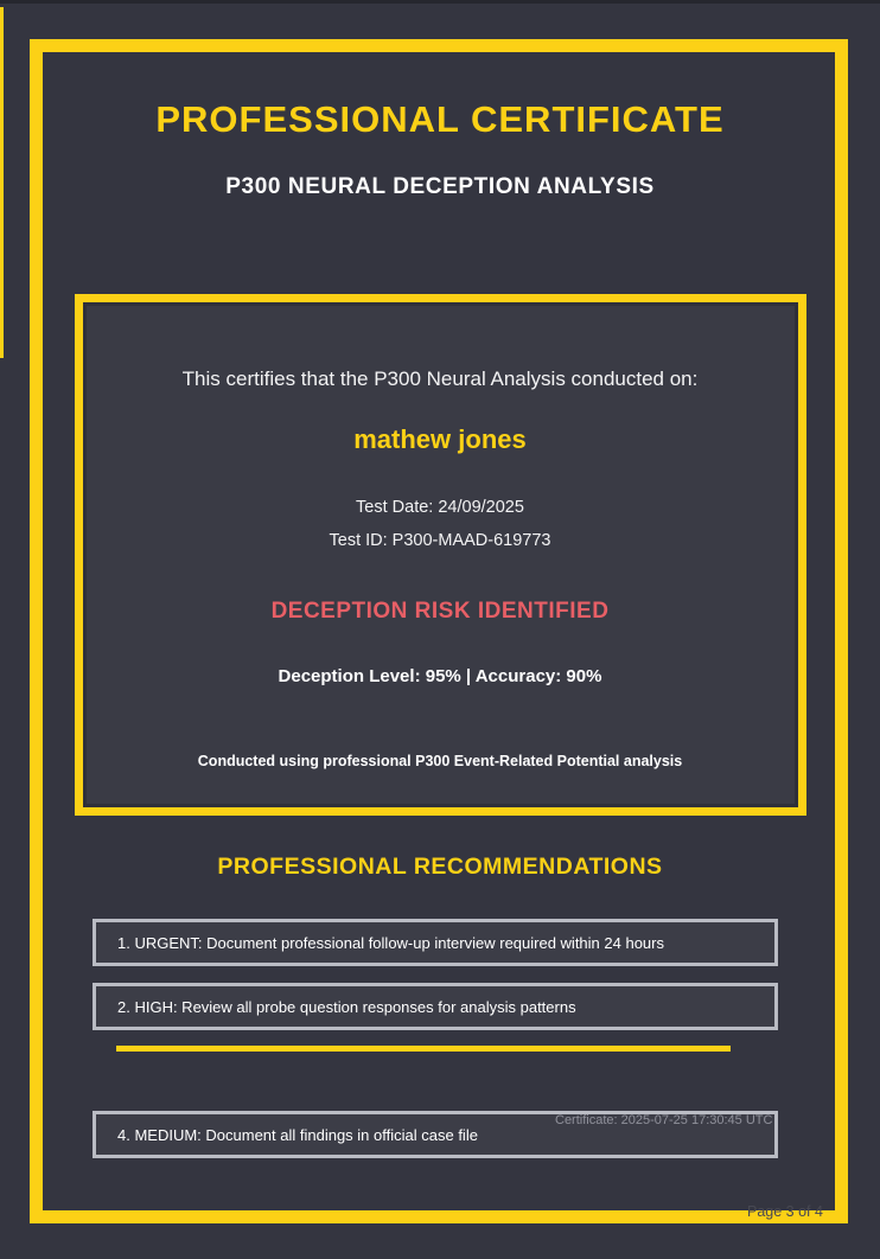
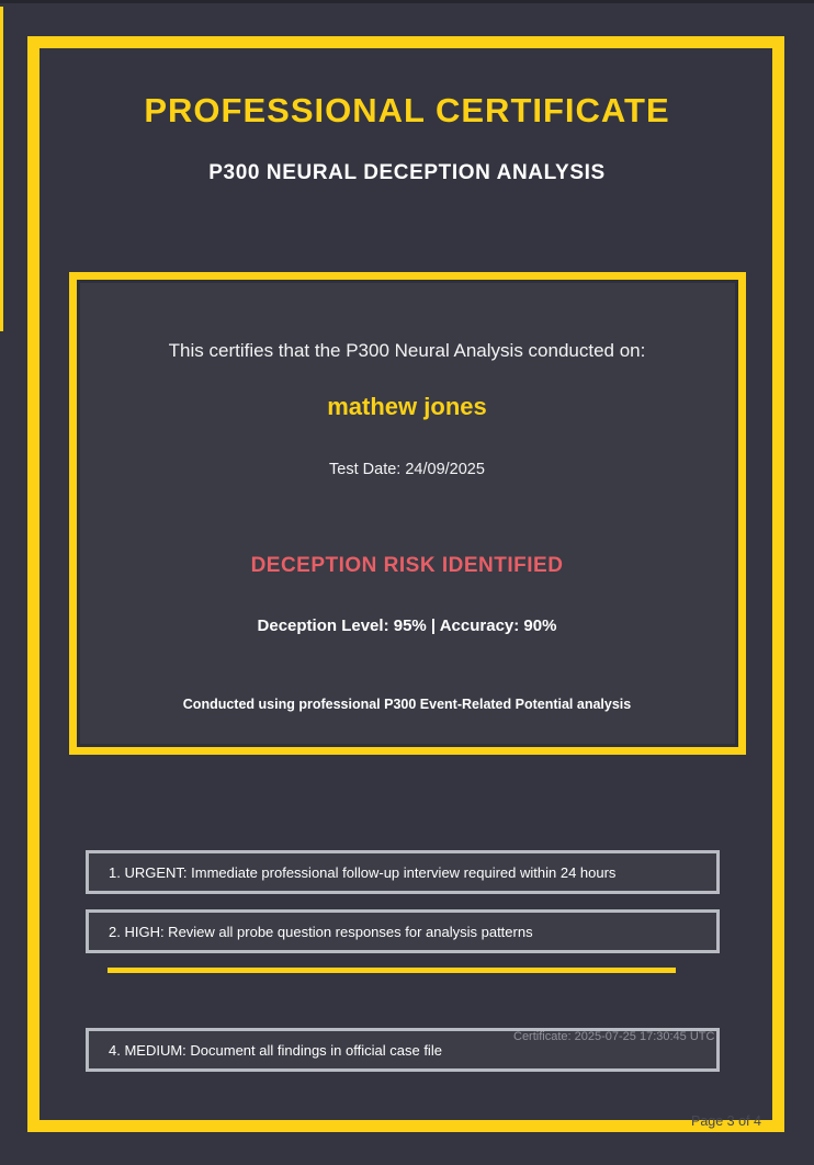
  PROFESSIONAL CERTIFICATE
  P300 NEURAL DECEPTION ANALYSIS
  This certifies that the P300 Neural Analysis conducted on:
  mathew jones
  Test Date: 24/09/2025
- Test ID: P300-MAAD-619773
  DECEPTION RISK IDENTIFIED
  Deception Level: 95% | Accuracy: 90%
  Conducted using professional P300 Event-Related Potential analysis
- PROFESSIONAL RECOMMENDATIONS
- 1. URGENT: Document professional follow-up interview required within 24 hours
+ 1. URGENT: Immediate professional follow-up interview required within 24 hours
  2. HIGH: Review all probe question responses for analysis patterns
  4. MEDIUM: Document all findings in official case file
  Certificate: 2025-07-25 17:30:45 UTC
  Page 3 of 4
